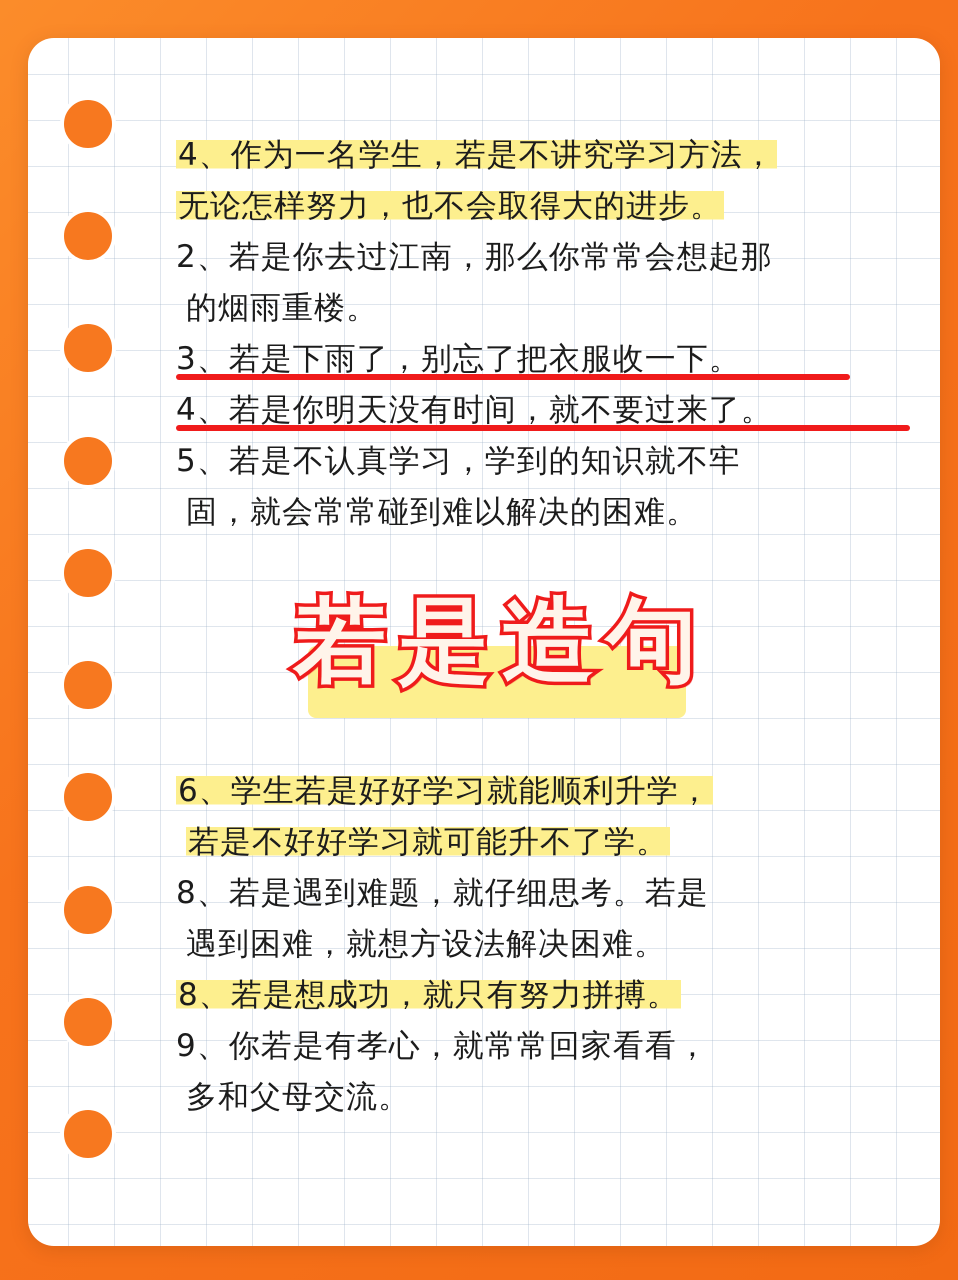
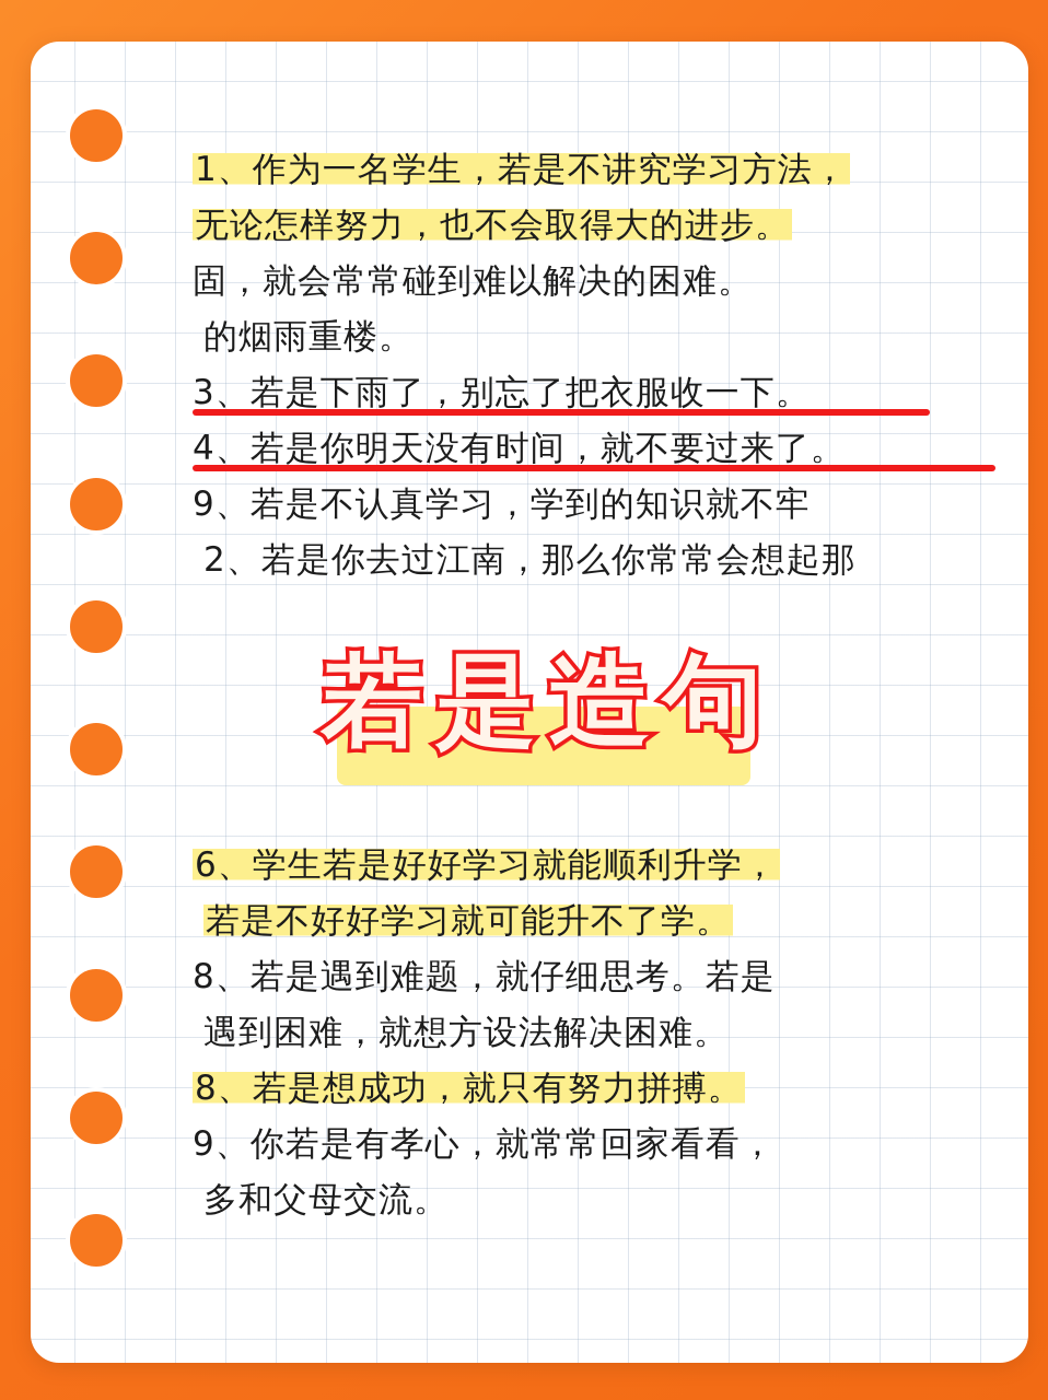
- 4、作为一名学生，若是不讲究学习方法，
+ 1、作为一名学生，若是不讲究学习方法，
  无论怎样努力，也不会取得大的进步。
- 2、若是你去过江南，那么你常常会想起那
+ 固，就会常常碰到难以解决的困难。
  的烟雨重楼。
  3、若是下雨了，别忘了把衣服收一下。
  4、若是你明天没有时间，就不要过来了。
- 5、若是不认真学习，学到的知识就不牢
+ 9、若是不认真学习，学到的知识就不牢
- 固，就会常常碰到难以解决的困难。
+ 2、若是你去过江南，那么你常常会想起那
  若是造句
  6、学生若是好好学习就能顺利升学，
  若是不好好学习就可能升不了学。
  8、若是遇到难题，就仔细思考。若是
  遇到困难，就想方设法解决困难。
  8、若是想成功，就只有努力拼搏。
  9、你若是有孝心，就常常回家看看，
  多和父母交流。
